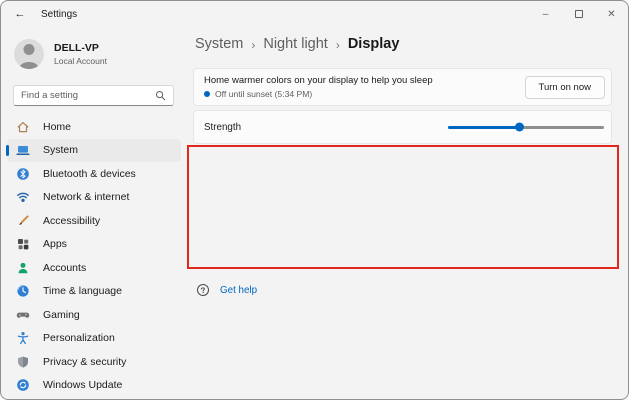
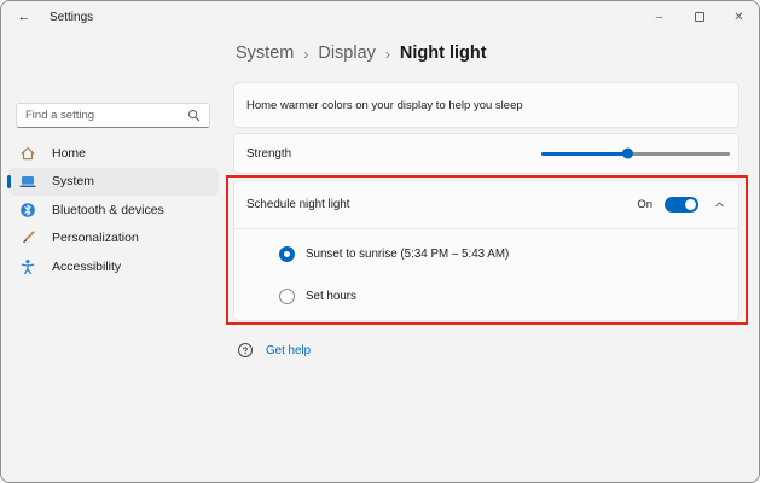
  ←
  Settings
  –
  ✕
- DELL-VP
- Local Account
  Find a setting
  Home
  System
  Bluetooth & devices
- Network & internet
- Accessibility
+ Personalization
- Apps
- Accounts
- Time & language
- Gaming
- Personalization
+ Accessibility
- Privacy & security
- Windows Update
  System
  ›
- Night light
+ Display
  ›
- Display
+ Night light
  Home warmer colors on your display to help you sleep
- Off until sunset (5:34 PM)
- Turn on now
  Strength
+ Schedule night light
+ On
+ Sunset to sunrise (5:34 PM – 5:43 AM)
+ Set hours
  Get help
